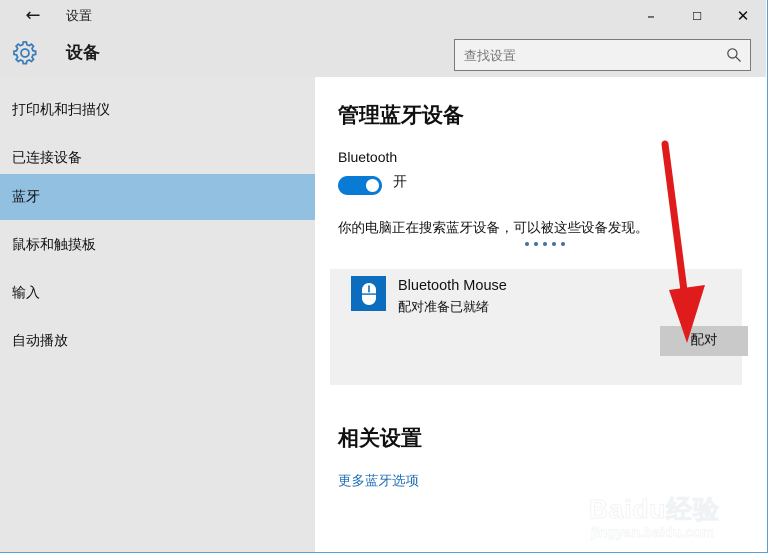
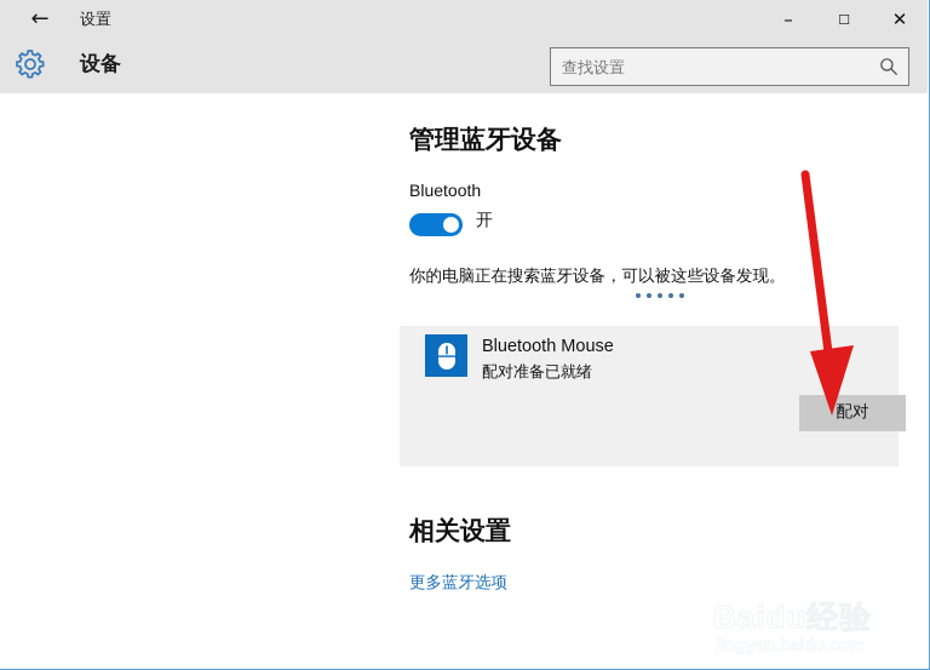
  ←
  设置
  –
  ☐
  ✕
  设备
  查找设置
- 打印机和扫描仪
- 已连接设备
- 蓝牙
- 鼠标和触摸板
- 输入
- 自动播放
  管理蓝牙设备
  Bluetooth
  开
  你的电脑正在搜索蓝牙设备，可以被这些设备发现。
  Bluetooth Mouse
  配对准备已就绪
  配对
  相关设置
  更多蓝牙选项
